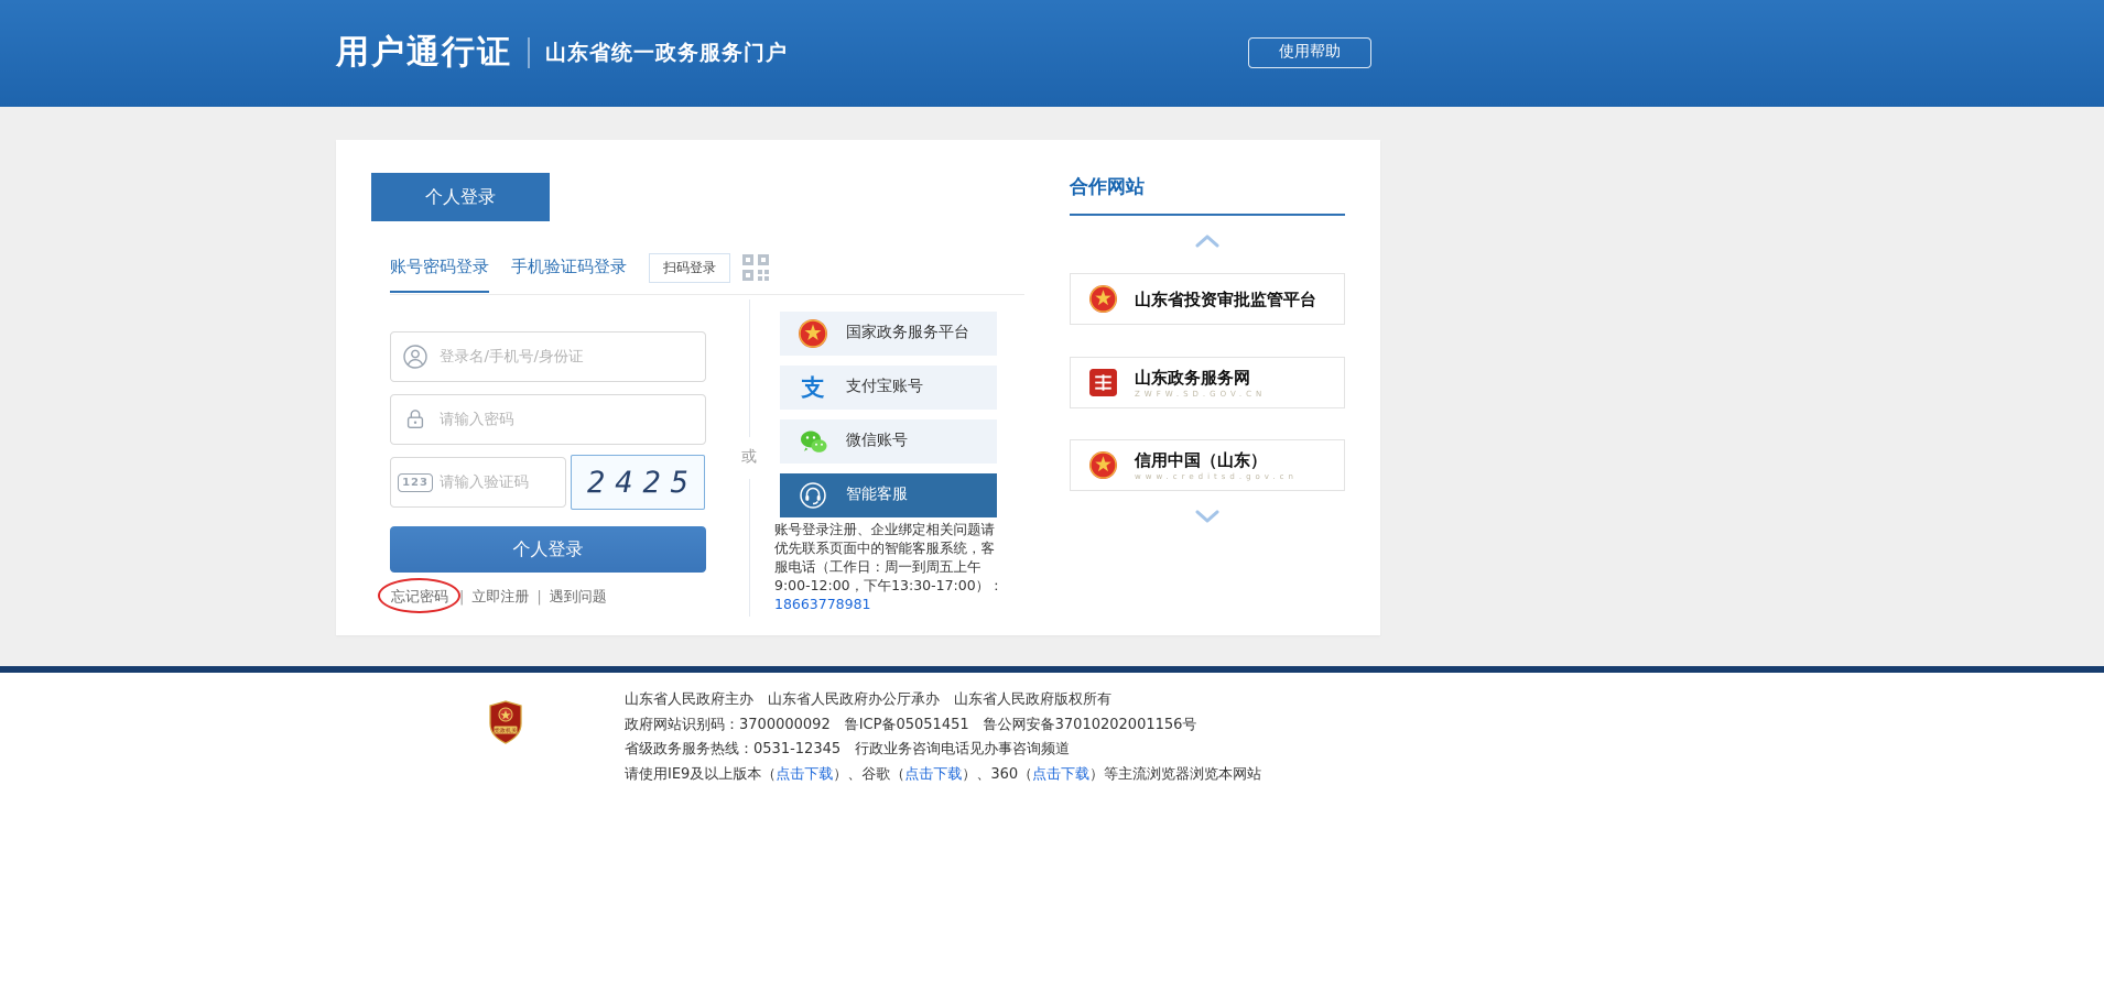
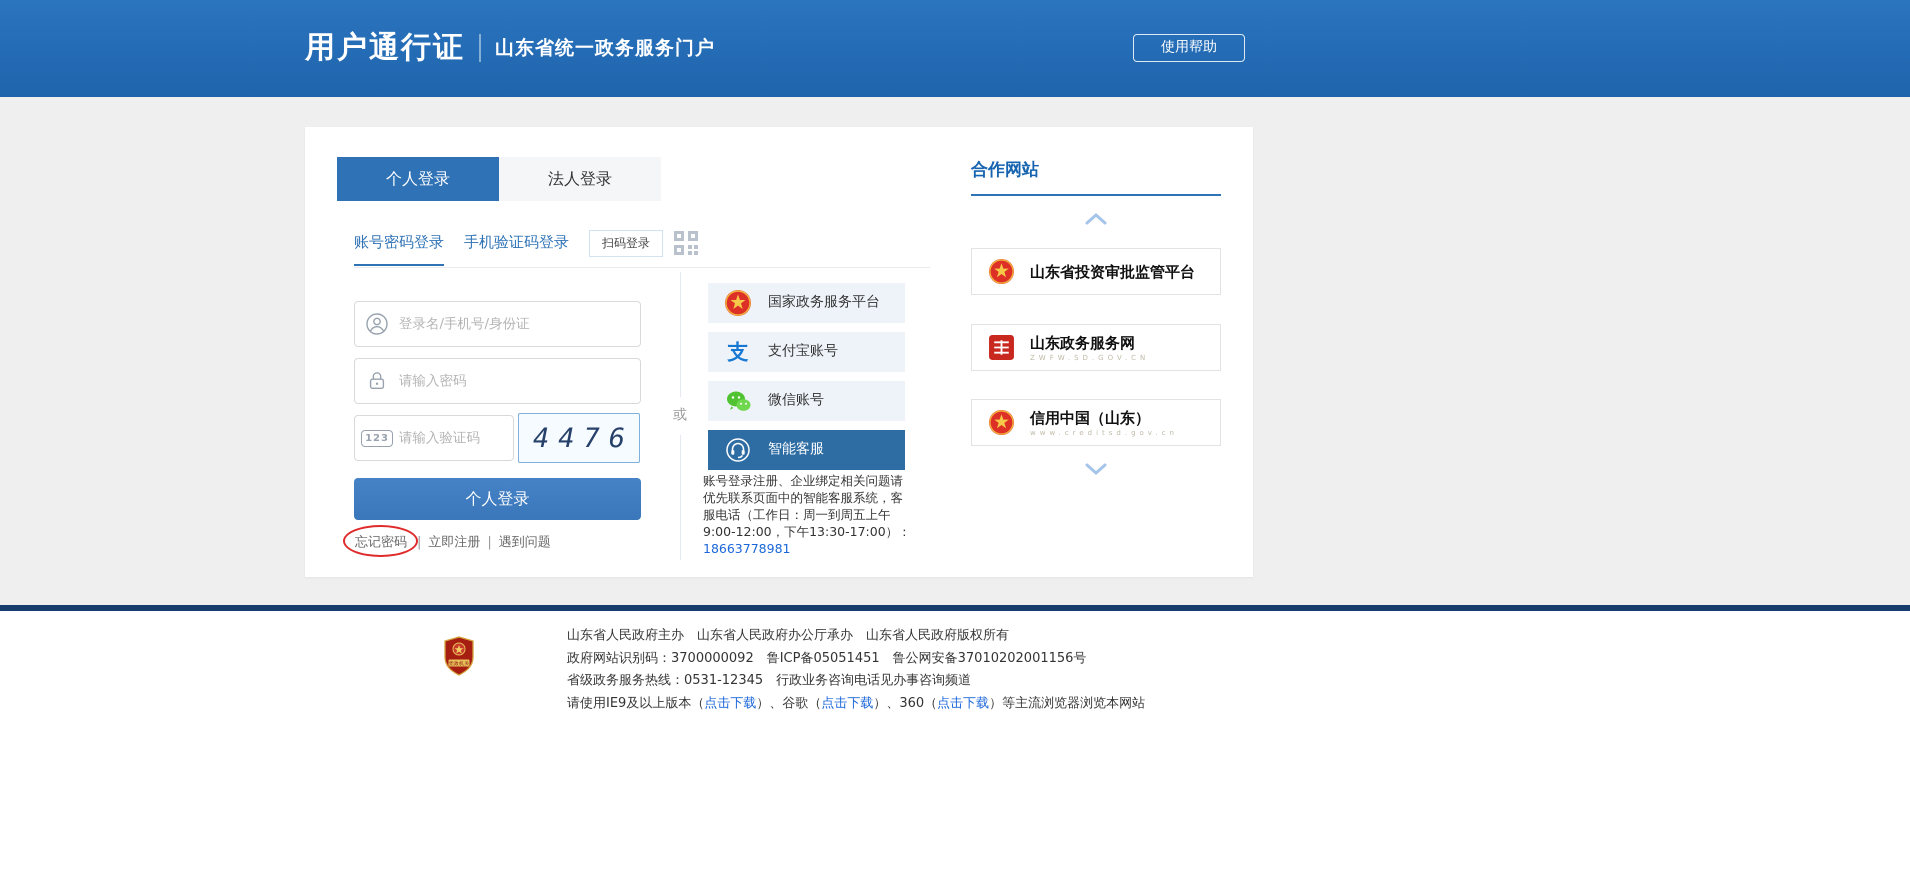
  用户通行证
  山东省统一政务服务门户
  使用帮助
  个人登录
+ 法人登录
  账号密码登录
  手机验证码登录
  扫码登录
  登录名/手机号/身份证
  请输入密码
  123
  请输入验证码
- 2425
+ 4476
  个人登录
  忘记密码
  |
  立即注册
  |
  遇到问题
  或
  国家政务服务平台
  支
  支付宝账号
  微信账号
  智能客服
  账号登录注册、企业绑定相关问题请优先联系页面中的智能客服系统，客服电话（工作日：周一到周五上午9:00-12:00，下午13:30-17:00）：18663778981
  合作网站
  山东省投资审批监管平台
  山东政务服务网
  ZWFW.SD.GOV.CN
  信用中国（山东）
  www.creditsd.gov.cn
  山东省人民政府主办 山东省人民政府办公厅承办 山东省人民政府版权所有
  政府网站识别码：3700000092 鲁ICP备05051451 鲁公网安备37010202001156号
  省级政务服务热线：0531-12345 行政业务咨询电话见办事咨询频道
  请使用IE9及以上版本（点击下载）、谷歌（点击下载）、360（点击下载）等主流浏览器浏览本网站
